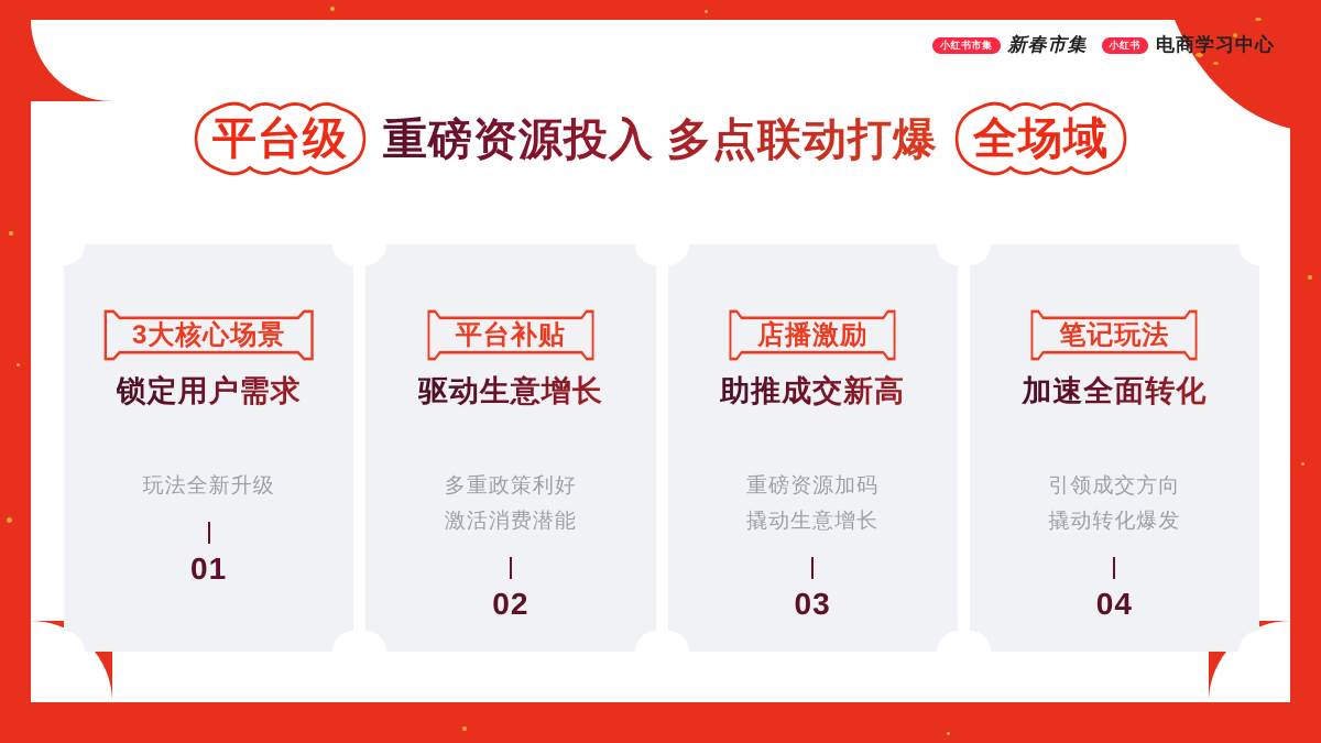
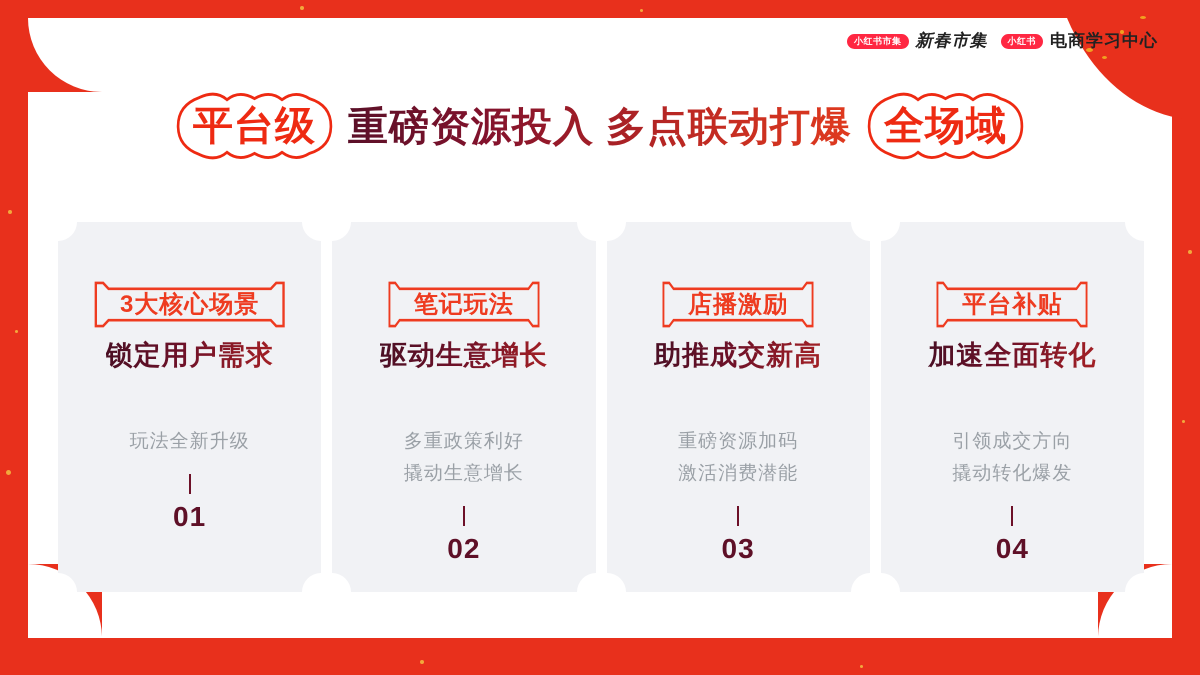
  小红书市集
  新春市集
  小红书
  电商学习中心
  平台级
  重磅资源投入 多点联动打爆
  全场域
  3大核心场景
  锁定用户需求
  玩法全新升级
  01
- 平台补贴
+ 笔记玩法
  驱动生意增长
  多重政策利好
- 激活消费潜能
+ 撬动生意增长
  02
  店播激励
  助推成交新高
  重磅资源加码
- 撬动生意增长
+ 激活消费潜能
  03
- 笔记玩法
+ 平台补贴
  加速全面转化
  引领成交方向
  撬动转化爆发
  04
